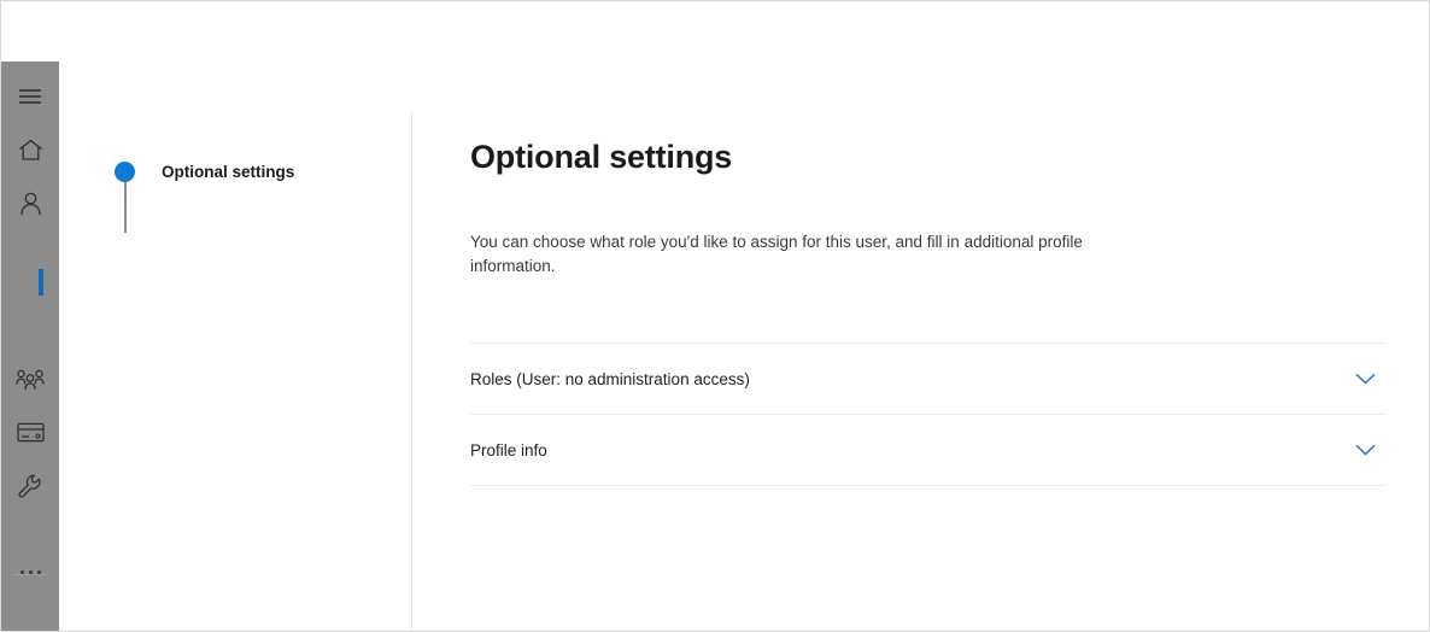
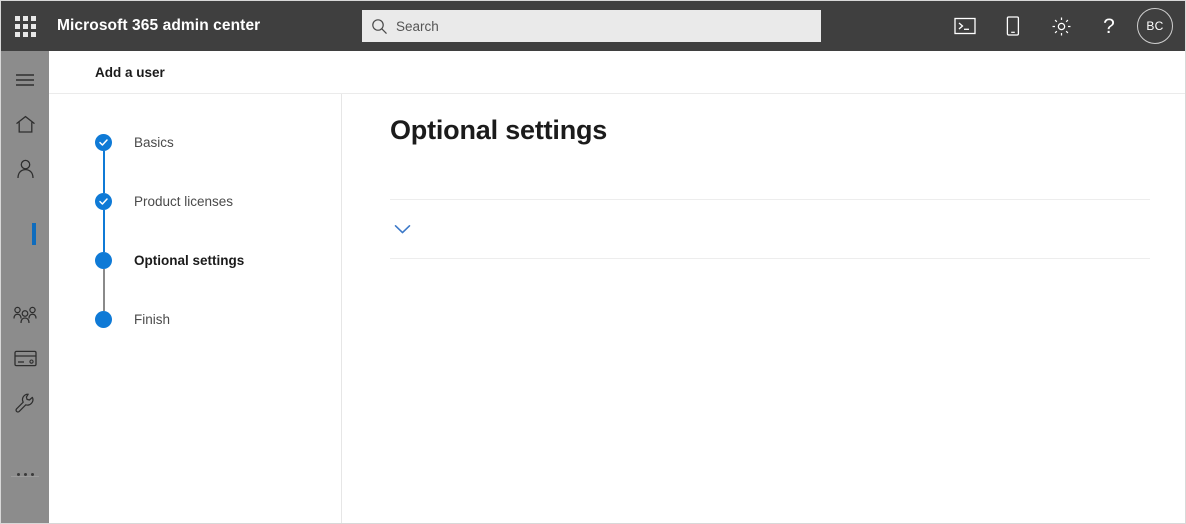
+ Microsoft 365 admin center
+ Search
+ ?
+ BC
+ Add a user
+ Basics
+ Product licenses
  Optional settings
+ Finish
  Optional settings
- You can choose what role you'd like to assign for this user, and fill in additional profile information.
- Roles (User: no administration access)
- Profile info
